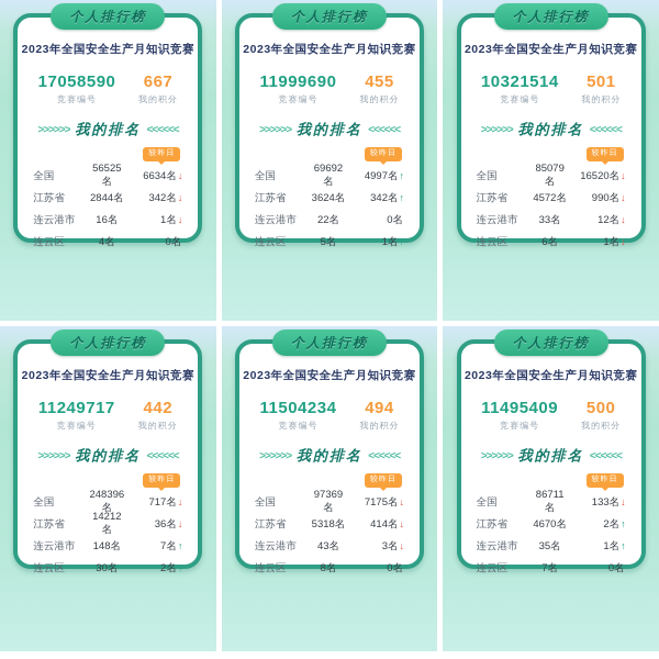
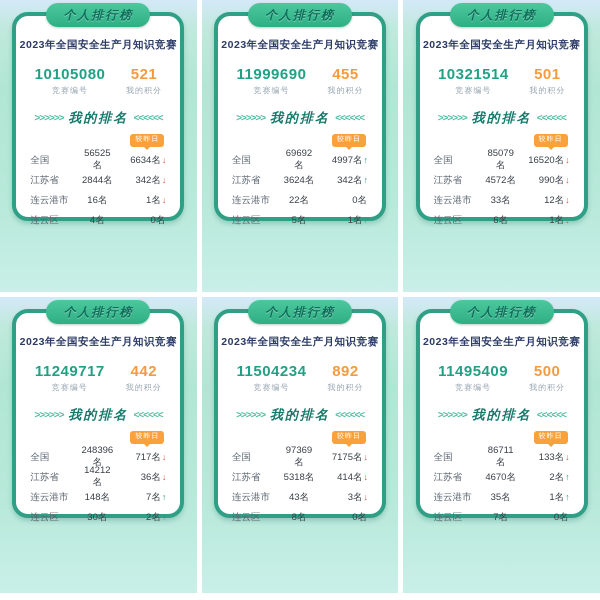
  个人排行榜
  2023年全国安全生产月知识竞赛
- 17058590
+ 10105080
  竞赛编号
- 667
+ 521
  我的积分
  >>>>>>
  我的排名
  <<<<<<
  全国
  56525名
  6634名↓
  江苏省
  2844名
  342名↓
  连云港市
  16名
  1名↓
  连云区
  4名
  0名
  个人排行榜
  2023年全国安全生产月知识竞赛
  11999690
  竞赛编号
  455
  我的积分
  >>>>>>
  我的排名
  <<<<<<
  全国
  69692名
  4997名↑
  江苏省
  3624名
  342名↑
  连云港市
  22名
  0名
  连云区
  5名
  1名↑
  个人排行榜
  2023年全国安全生产月知识竞赛
  10321514
  竞赛编号
  501
  我的积分
  >>>>>>
  我的排名
  <<<<<<
  全国
  85079名
  16520名↓
  江苏省
  4572名
  990名↓
  连云港市
  33名
  12名↓
  连云区
  6名
  1名↓
  个人排行榜
  2023年全国安全生产月知识竞赛
  11249717
  竞赛编号
  442
  我的积分
  >>>>>>
  我的排名
  <<<<<<
  全国
  248396名
  717名↓
  江苏省
  14212名
  36名↓
  连云港市
  148名
  7名↑
  连云区
  30名
  2名↑
  个人排行榜
  2023年全国安全生产月知识竞赛
  11504234
  竞赛编号
- 494
+ 892
  我的积分
  >>>>>>
  我的排名
  <<<<<<
  全国
  97369名
  7175名↓
  江苏省
  5318名
  414名↓
  连云港市
  43名
  3名↓
  连云区
  8名
  0名
  个人排行榜
  2023年全国安全生产月知识竞赛
  11495409
  竞赛编号
  500
  我的积分
  >>>>>>
  我的排名
  <<<<<<
  全国
  86711名
  133名↓
  江苏省
  4670名
  2名↑
  连云港市
  35名
  1名↑
  连云区
  7名
  0名
